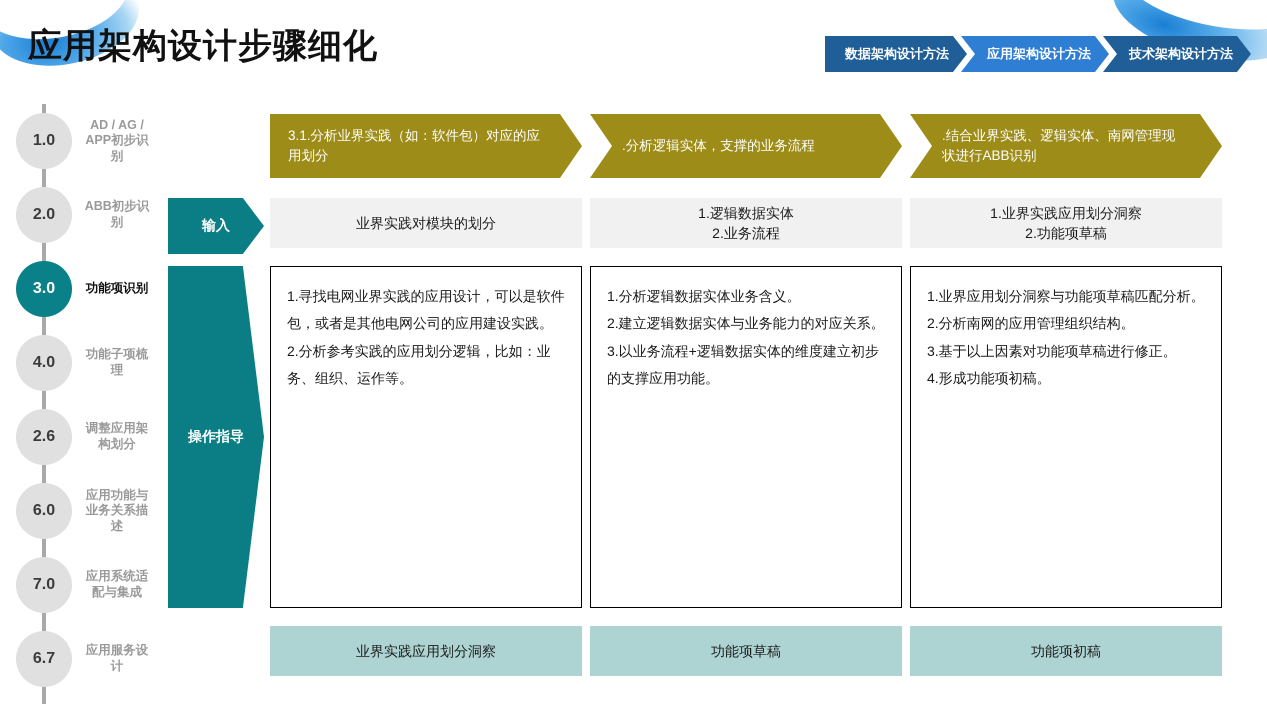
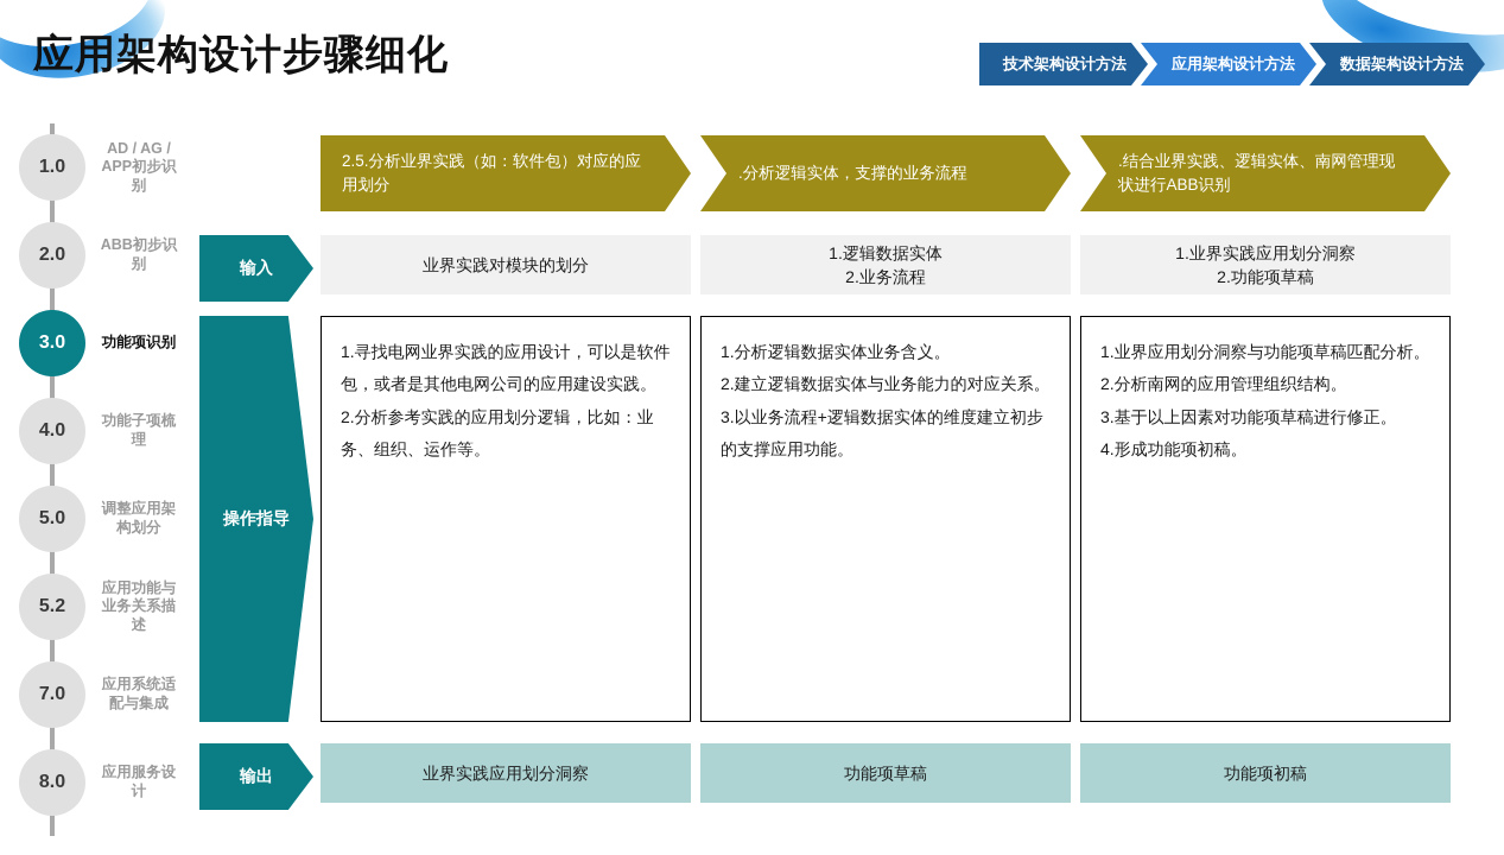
  应用架构设计步骤细化
- 数据架构设计方法
+ 技术架构设计方法
  应用架构设计方法
- 技术架构设计方法
+ 数据架构设计方法
  1.0
  AD / AG / APP初步识别
  2.0
  ABB初步识别
  3.0
  功能项识别
  4.0
  功能子项梳理
- 2.6
+ 5.0
  调整应用架构划分
- 6.0
+ 5.2
  应用功能与业务关系描述
  7.0
  应用系统适配与集成
- 6.7
+ 8.0
  应用服务设计
- 3.1.分析业界实践（如：软件包）对应的应用划分
+ 2.5.分析业界实践（如：软件包）对应的应用划分
  .分析逻辑实体，支撑的业务流程
  .结合业界实践、逻辑实体、南网管理现状进行ABB识别
  输入
  操作指导
+ 输出
  业界实践对模块的划分
  1.逻辑数据实体
  2.业务流程
  1.业界实践应用划分洞察
  2.功能项草稿
  1.寻找电网业界实践的应用设计，可以是软件包，或者是其他电网公司的应用建设实践。
  2.分析参考实践的应用划分逻辑，比如：业务、组织、运作等。
  1.分析逻辑数据实体业务含义。
  2.建立逻辑数据实体与业务能力的对应关系。
  3.以业务流程+逻辑数据实体的维度建立初步的支撑应用功能。
  1.业界应用划分洞察与功能项草稿匹配分析。
  2.分析南网的应用管理组织结构。
  3.基于以上因素对功能项草稿进行修正。
  4.形成功能项初稿。
  业界实践应用划分洞察
  功能项草稿
  功能项初稿
